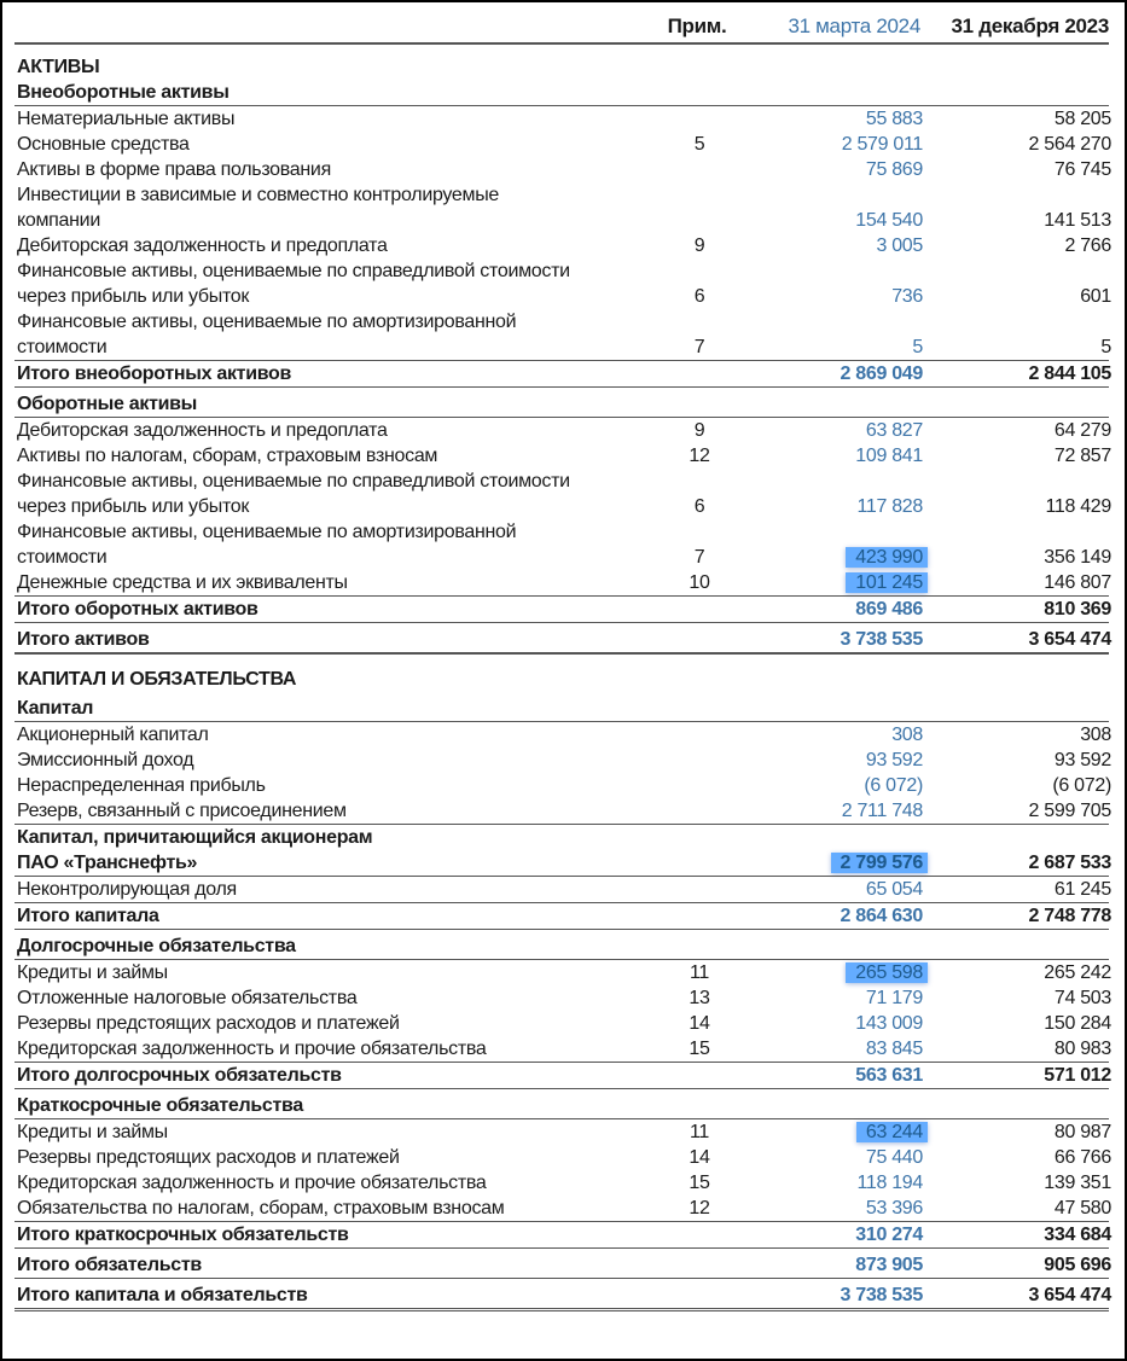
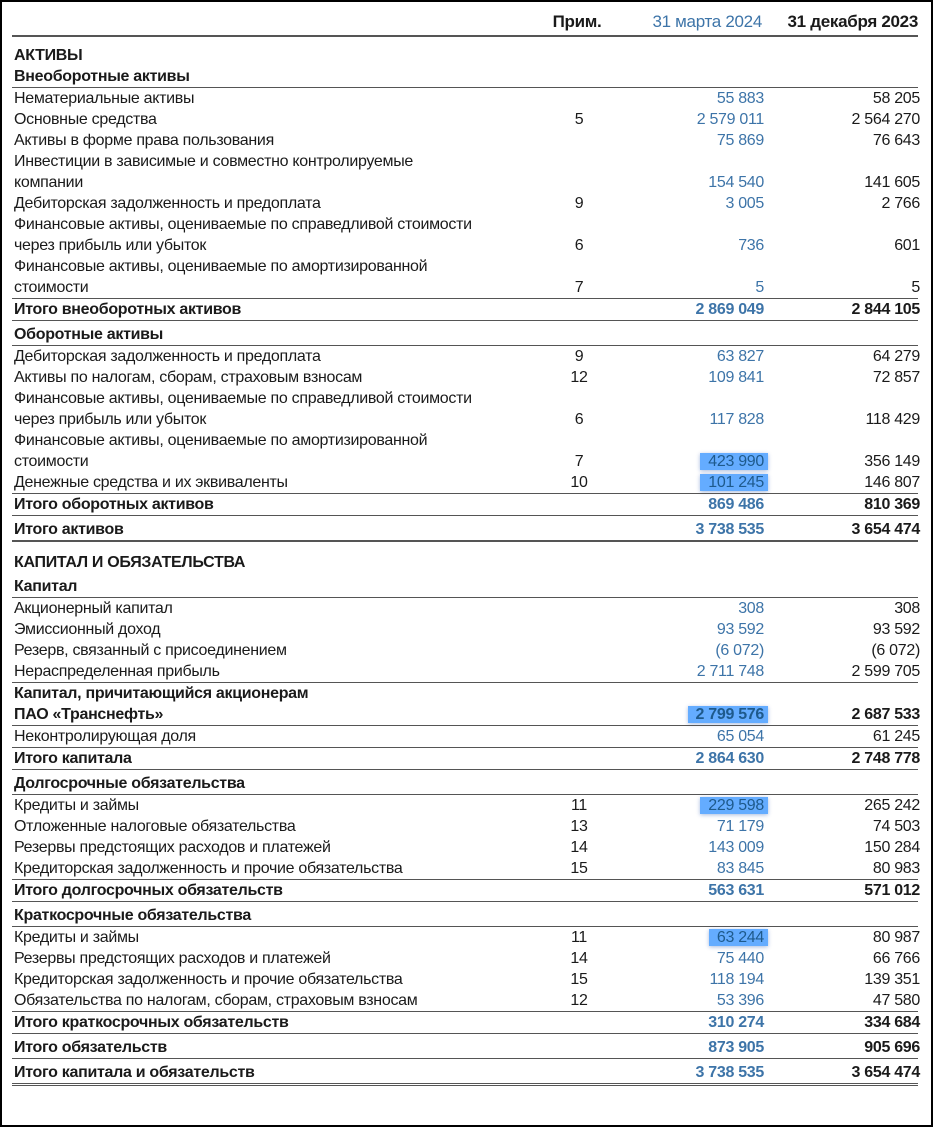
  Прим.
  31 марта 2024
  31 декабря 2023
  АКТИВЫ
  Внеоборотные активы
  Нематериальные активы
  55 883
  58 205
  Основные средства
  5
  2 579 011
  2 564 270
  Активы в форме права пользования
  75 869
- 76 745
+ 76 643
  Инвестиции в зависимые и совместно контролируемые
  компании
  154 540
- 141 513
+ 141 605
  Дебиторская задолженность и предоплата
  9
  3 005
  2 766
  Финансовые активы, оцениваемые по справедливой стоимости
  через прибыль или убыток
  6
  736
  601
  Финансовые активы, оцениваемые по амортизированной
  стоимости
  7
  5
  5
  Итого внеоборотных активов
  2 869 049
  2 844 105
  Оборотные активы
  Дебиторская задолженность и предоплата
  9
  63 827
  64 279
  Активы по налогам, сборам, страховым взносам
  12
  109 841
  72 857
  Финансовые активы, оцениваемые по справедливой стоимости
  через прибыль или убыток
  6
  117 828
  118 429
  Финансовые активы, оцениваемые по амортизированной
  стоимости
  7
  423 990
  356 149
  Денежные средства и их эквиваленты
  10
  101 245
  146 807
  Итого оборотных активов
  869 486
  810 369
  Итого активов
  3 738 535
  3 654 474
  КАПИТАЛ И ОБЯЗАТЕЛЬСТВА
  Капитал
  Акционерный капитал
  308
  308
  Эмиссионный доход
  93 592
  93 592
- Нераспределенная прибыль
+ Резерв, связанный с присоединением
  (6 072)
  (6 072)
- Резерв, связанный с присоединением
+ Нераспределенная прибыль
  2 711 748
  2 599 705
  Капитал, причитающийся акционерам
  ПАО «Транснефть»
  2 799 576
  2 687 533
  Неконтролирующая доля
  65 054
  61 245
  Итого капитала
  2 864 630
  2 748 778
  Долгосрочные обязательства
  Кредиты и займы
  11
- 265 598
+ 229 598
  265 242
  Отложенные налоговые обязательства
  13
  71 179
  74 503
  Резервы предстоящих расходов и платежей
  14
  143 009
  150 284
  Кредиторская задолженность и прочие обязательства
  15
  83 845
  80 983
  Итого долгосрочных обязательств
  563 631
  571 012
  Краткосрочные обязательства
  Кредиты и займы
  11
  63 244
  80 987
  Резервы предстоящих расходов и платежей
  14
  75 440
  66 766
  Кредиторская задолженность и прочие обязательства
  15
  118 194
  139 351
  Обязательства по налогам, сборам, страховым взносам
  12
  53 396
  47 580
  Итого краткосрочных обязательств
  310 274
  334 684
  Итого обязательств
  873 905
  905 696
  Итого капитала и обязательств
  3 738 535
  3 654 474
